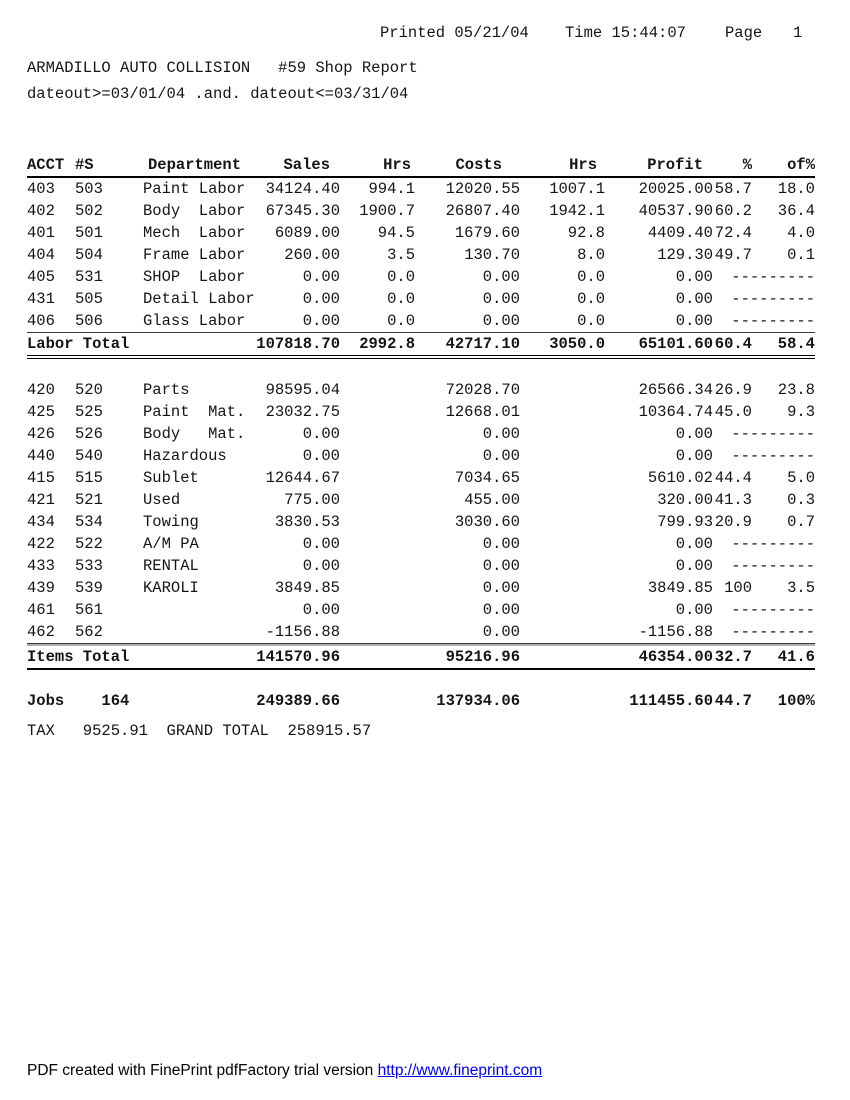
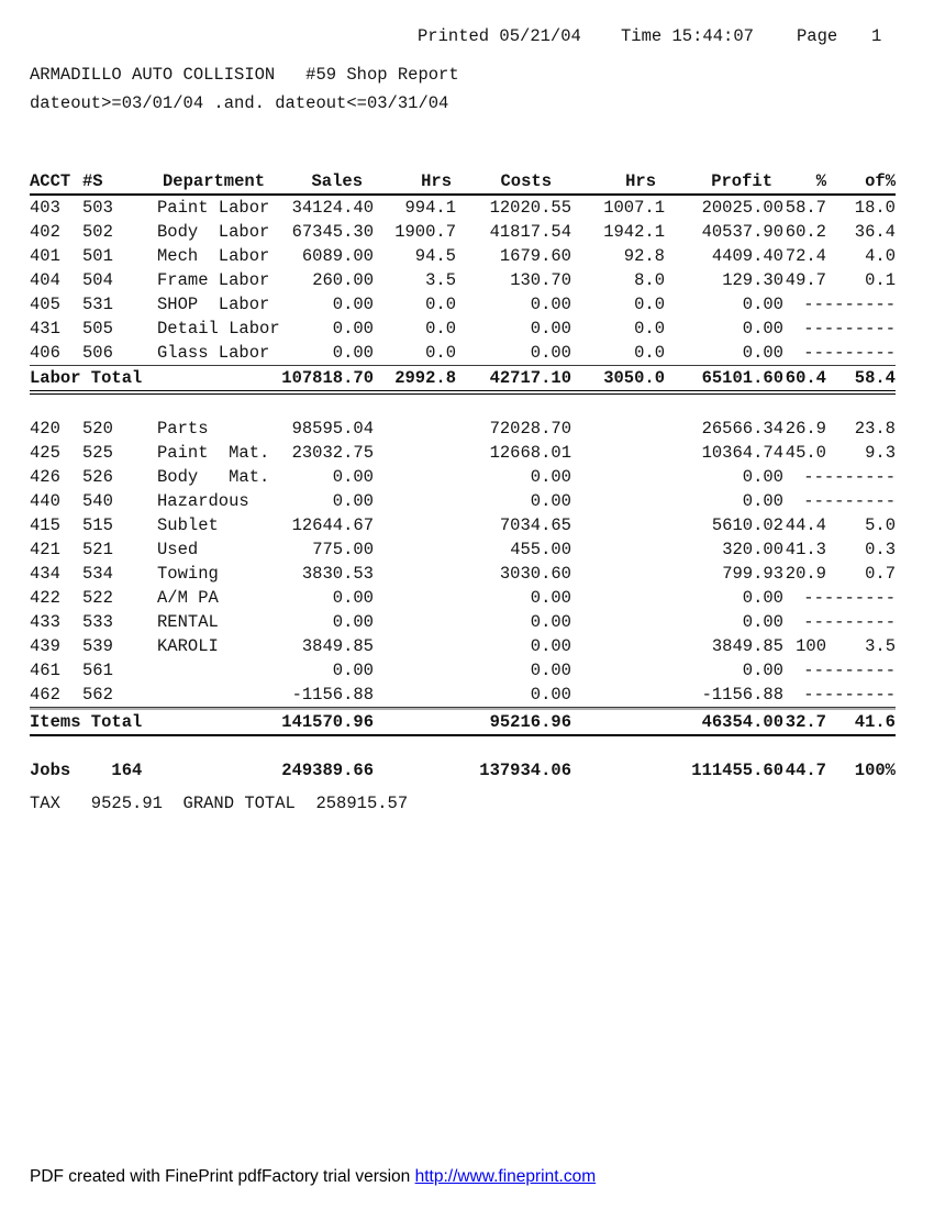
  Printed 05/21/04
  Time 15:44:07
  Page
  1
  ARMADILLO AUTO COLLISION #59 Shop Report
  dateout>=03/01/04 .and. dateout<=03/31/04
  ACCT	#S	Department	Sales	Hrs	Costs	Hrs	Profit	%	of%
  403	503	Paint Labor	34124.40	994.1	12020.55	1007.1	20025.00	58.7	18.0
- 402	502	Body Labor	67345.30	1900.7	26807.40	1942.1	40537.90	60.2	36.4
+ 402	502	Body Labor	67345.30	1900.7	41817.54	1942.1	40537.90	60.2	36.4
  401	501	Mech Labor	6089.00	94.5	1679.60	92.8	4409.40	72.4	4.0
  404	504	Frame Labor	260.00	3.5	130.70	8.0	129.30	49.7	0.1
  405	531	SHOP Labor	0.00	0.0	0.00	0.0	0.00	---------
  431	505	Detail Labor	0.00	0.0	0.00	0.0	0.00	---------
  406	506	Glass Labor	0.00	0.0	0.00	0.0	0.00	---------
  Labor Total	107818.70	2992.8	42717.10	3050.0	65101.60	60.4	58.4
  420	520	Parts	98595.04		72028.70		26566.34	26.9	23.8
  425	525	Paint Mat.	23032.75		12668.01		10364.74	45.0	9.3
  426	526	Body Mat.	0.00		0.00		0.00	---------
  440	540	Hazardous	0.00		0.00		0.00	---------
  415	515	Sublet	12644.67		7034.65		5610.02	44.4	5.0
  421	521	Used	775.00		455.00		320.00	41.3	0.3
  434	534	Towing	3830.53		3030.60		799.93	20.9	0.7
  422	522	A/M PA	0.00		0.00		0.00	---------
  433	533	RENTAL	0.00		0.00		0.00	---------
  439	539	KAROLI	3849.85		0.00		3849.85	100	3.5
  461	561		0.00		0.00		0.00	---------
  462	562		-1156.88		0.00		-1156.88	---------
  Items Total	141570.96		95216.96		46354.00	32.7	41.6
  Jobs 164	249389.66		137934.06		111455.60	44.7	100%
  TAX 9525.91 GRAND TOTAL 258915.57
  PDF created with FinePrint pdfFactory trial version http://www.fineprint.com
